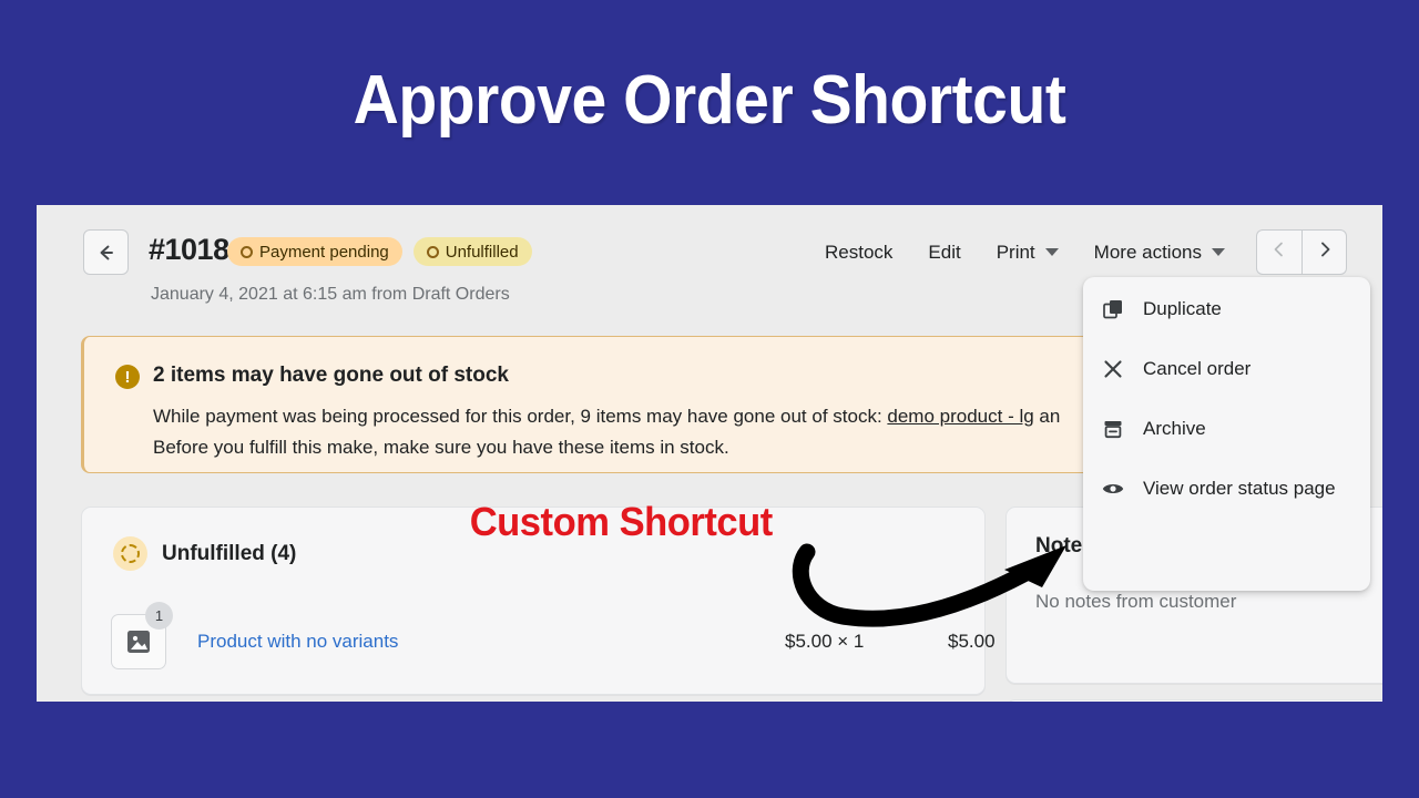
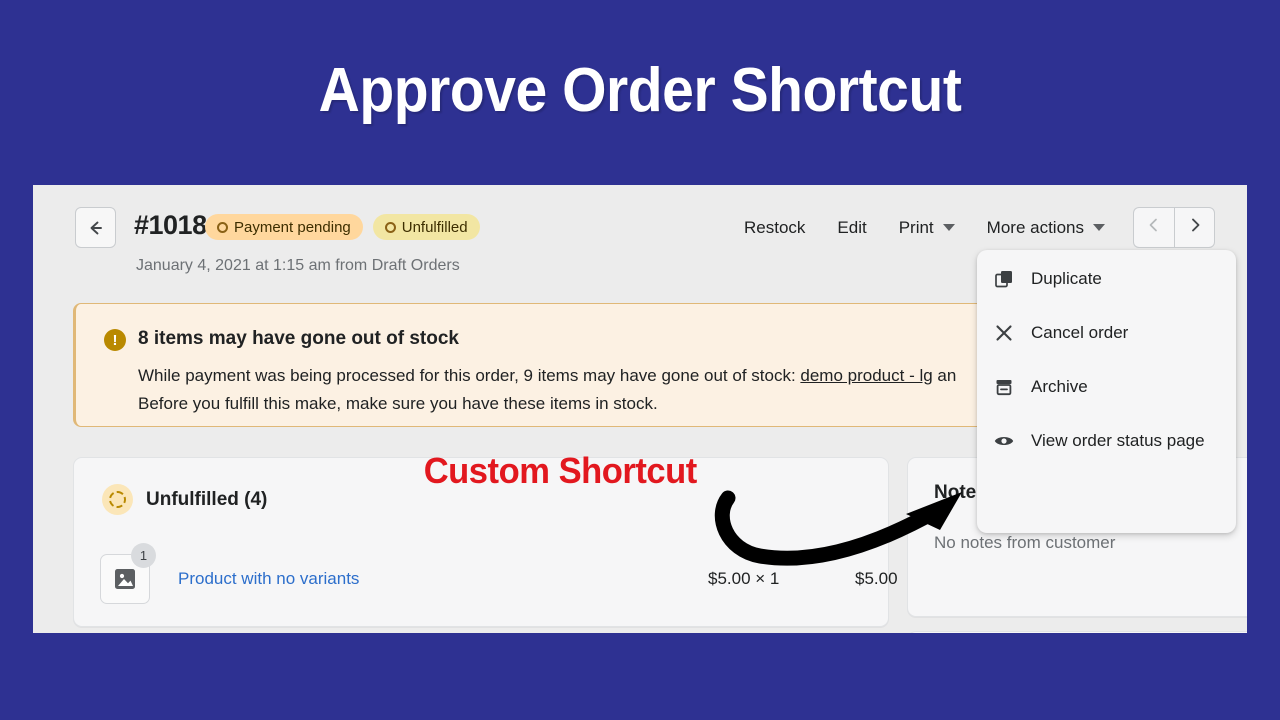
  Approve Order Shortcut
  #1018
  Payment pending
  Unfulfilled
- January 4, 2021 at 6:15 am from Draft Orders
+ January 4, 2021 at 1:15 am from Draft Orders
  Restock
  Edit
  Print
  More actions
  !
- 2 items may have gone out of stock
+ 8 items may have gone out of stock
  While payment was being processed for this order, 9 items may have gone out of stock: demo product - lg an
  Before you fulfill this make, make sure you have these items in stock.
  Unfulfilled (4)
  1
  Product with no variants
  $5.00 × 1
  $5.00
  Note
  No notes from customer
  Duplicate
  Cancel order
  Archive
  View order status page
  Custom Shortcut
